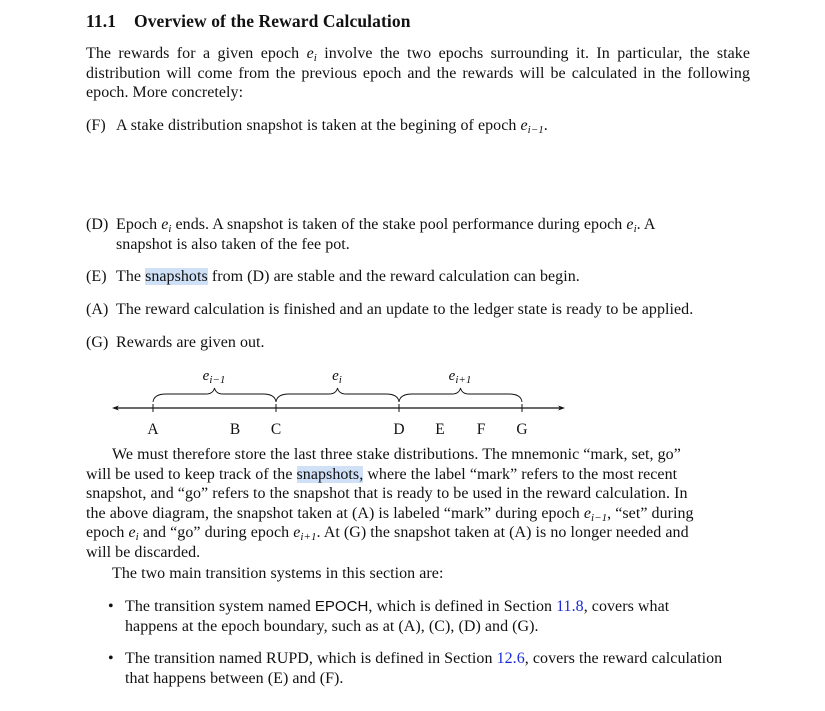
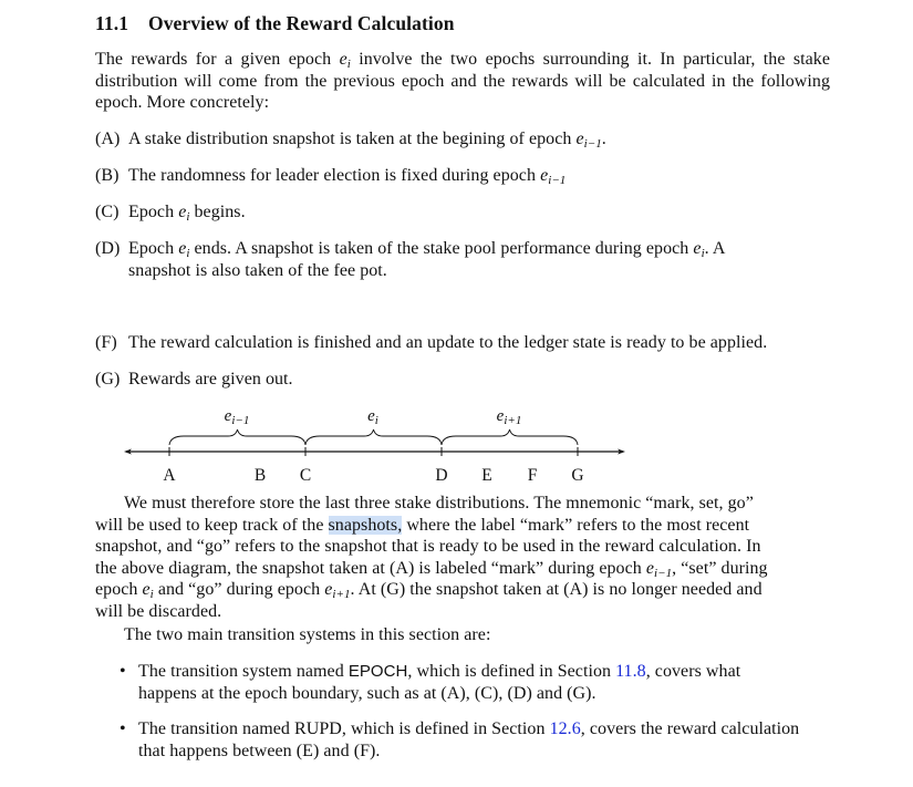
  11.1 Overview of the Reward Calculation
  The rewards for a given epoch ei involve the two epochs surrounding it. In particular, the stake distribution will come from the previous epoch and the rewards will be calculated in the following epoch. More concretely:
- (F) A stake distribution snapshot is taken at the begining of epoch ei−1.
+ (A) A stake distribution snapshot is taken at the begining of epoch ei−1.
+ (B) The randomness for leader election is fixed during epoch ei−1
+ (C) Epoch ei begins.
  (D) Epoch ei ends. A snapshot is taken of the stake pool performance during epoch ei. A
  snapshot is also taken of the fee pot.
- (E) The snapshots from (D) are stable and the reward calculation can begin.
- (A) The reward calculation is finished and an update to the ledger state is ready to be applied.
+ (F) The reward calculation is finished and an update to the ledger state is ready to be applied.
  (G) Rewards are given out.
  ei−1
  ei
  ei+1
  A
  B
  C
  D
  E
  F
  G
  We must therefore store the last three stake distributions. The mnemonic “mark, set, go”
  will be used to keep track of the snapshots, where the label “mark” refers to the most recent
  snapshot, and “go” refers to the snapshot that is ready to be used in the reward calculation. In
  the above diagram, the snapshot taken at (A) is labeled “mark” during epoch ei−1, “set” during
  epoch ei and “go” during epoch ei+1. At (G) the snapshot taken at (A) is no longer needed and
  will be discarded.
  The two main transition systems in this section are:
  • The transition system named EPOCH, which is defined in Section 11.8, covers what
  happens at the epoch boundary, such as at (A), (C), (D) and (G).
  • The transition named RUPD, which is defined in Section 12.6, covers the reward calculation
  that happens between (E) and (F).
